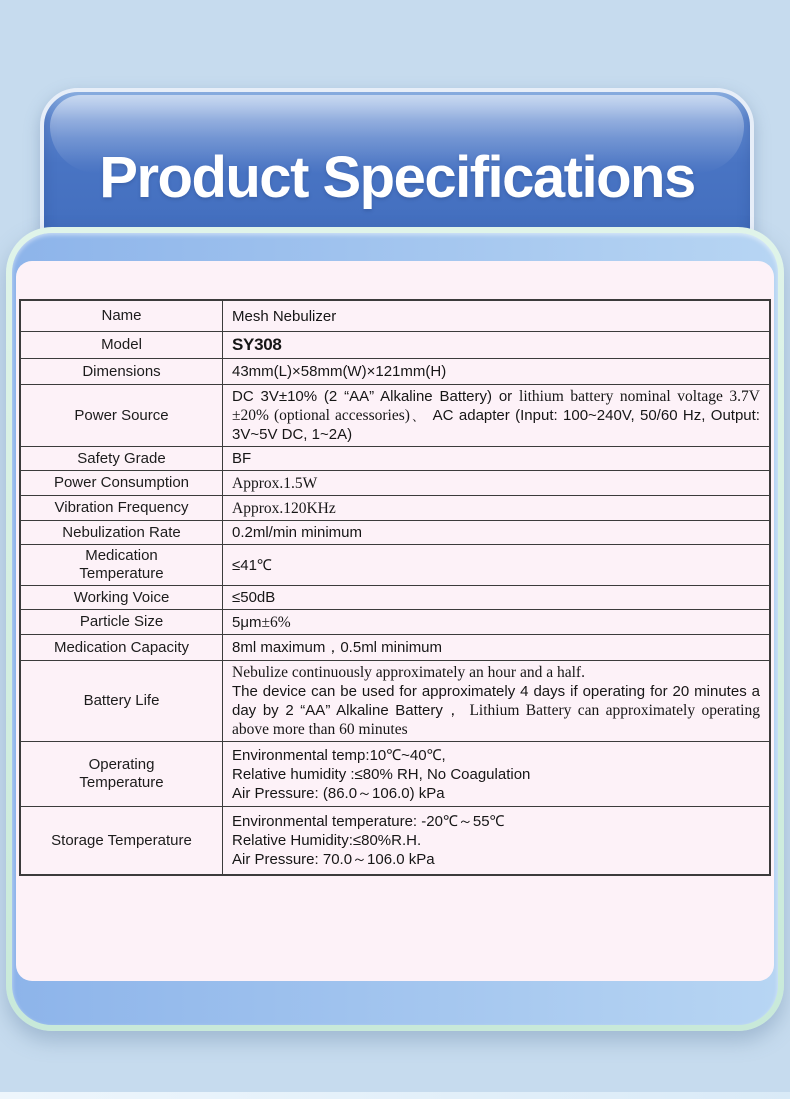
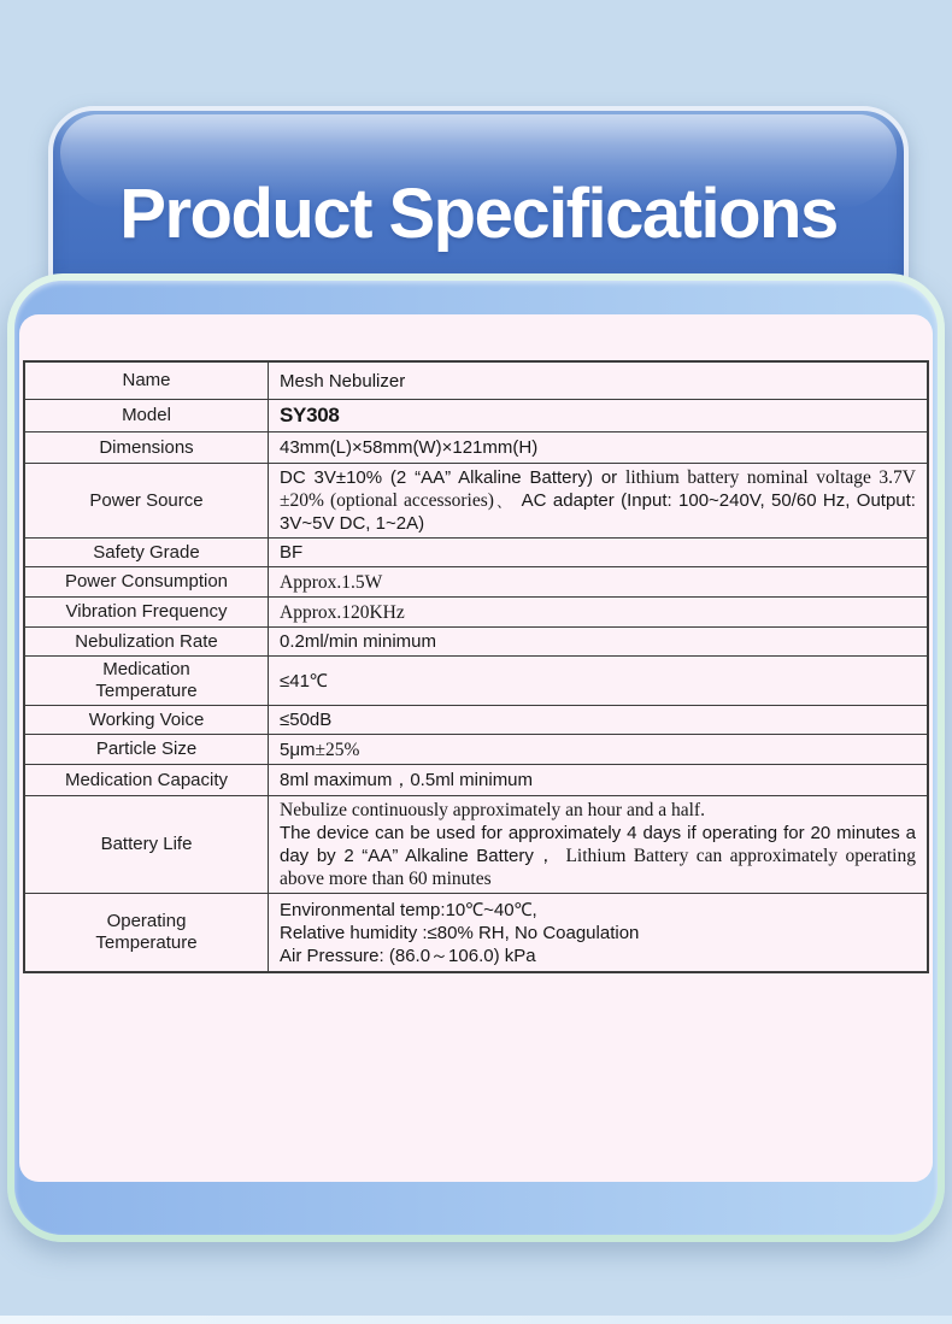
  Product Specifications
  Name	Mesh Nebulizer
  Model	SY308
  Dimensions	43mm(L)×58mm(W)×121mm(H)
  Power Source	DC 3V±10% (2 “AA” Alkaline Battery) or lithium battery nominal voltage 3.7V ±20% (optional accessories)、 AC adapter (Input: 100~240V, 50/60 Hz, Output: 3V~5V DC, 1~2A)
  Safety Grade	BF
  Power Consumption	Approx.1.5W
  Vibration Frequency	Approx.120KHz
  Nebulization Rate	0.2ml/min minimum
  MedicationTemperature	≤41℃
  Working Voice	≤50dB
- Particle Size	5μm±6%
+ Particle Size	5μm±25%
  Medication Capacity	8ml maximum，0.5ml minimum
  Battery Life	Nebulize continuously approximately an hour and a half.The device can be used for approximately 4 days if operating for 20 minutes a day by 2 “AA” Alkaline Battery， Lithium Battery can approximately operating above more than 60 minutes
  OperatingTemperature	Environmental temp:10℃~40℃,Relative humidity :≤80% RH, No CoagulationAir Pressure: (86.0～106.0) kPa
- Storage Temperature	Environmental temperature: -20℃～55℃Relative Humidity:≤80%R.H.Air Pressure: 70.0～106.0 kPa
